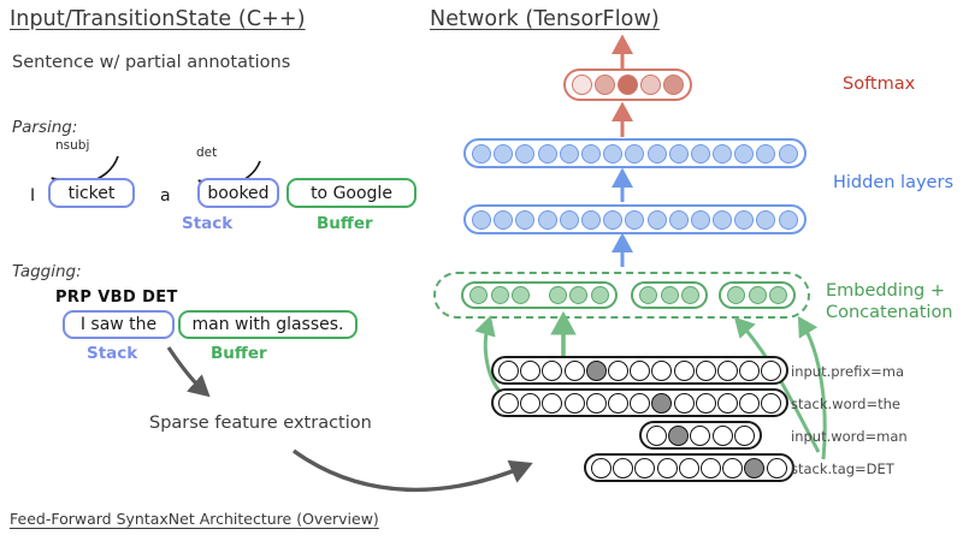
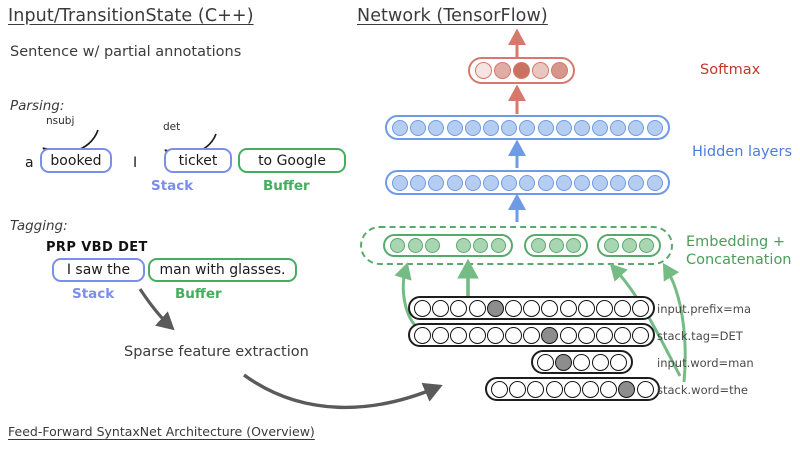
  Input/TransitionState (C++)
  Sentence w/ partial annotations
  Parsing:
  nsubj
  det
- I
+ a
- ticket
+ booked
- a
+ I
- booked
+ ticket
  to Google
  Stack
  Buffer
  Tagging:
  PRP VBD DET
  I saw the
  man with glasses.
  Stack
  Buffer
  Sparse feature extraction
  Feed-Forward SyntaxNet Architecture (Overview)
  Network (TensorFlow)
  Softmax
  Hidden layers
  Embedding +
  Concatenation
  input.prefix=ma
- stack.word=the
+ stack.tag=DET
  input.word=man
- stack.tag=DET
+ stack.word=the
